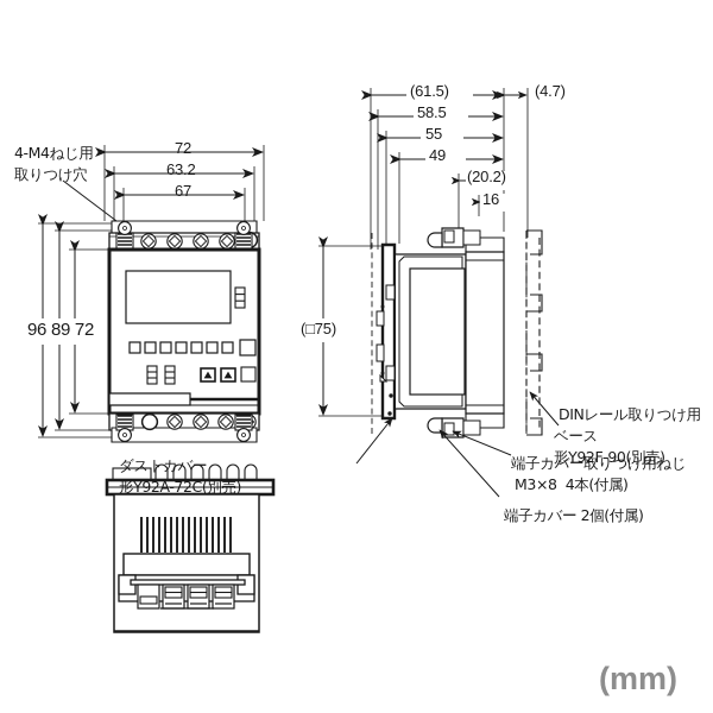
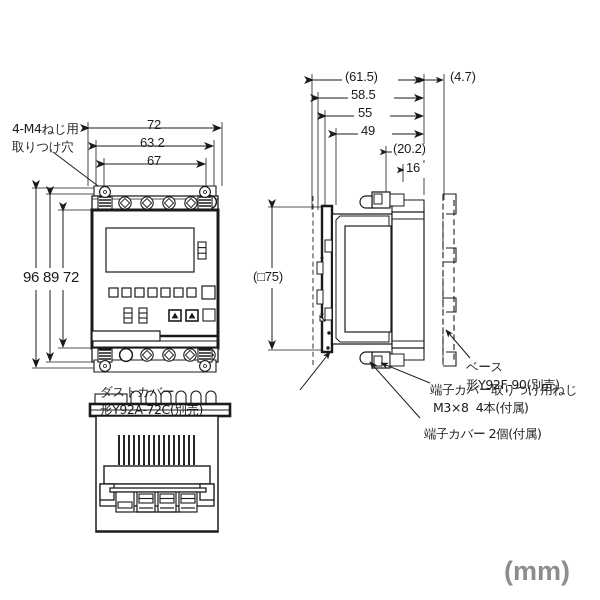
  4-M4ねじ用
  取りつけ穴
  72
  63.2
  67
  96 89 72
  (61.5)
  (4.7)
  58.5
  55
  49
  (20.2)
  16
  (□75)
  ダストカバー
  形Y92A-72C(別売)
- DINレール取りつけ用
  ベース
  形Y92F-90(別売)
  端子カバー取りつけ用ねじ
  M3×8 4本(付属)
  端子カバー 2個(付属)
  (mm)
